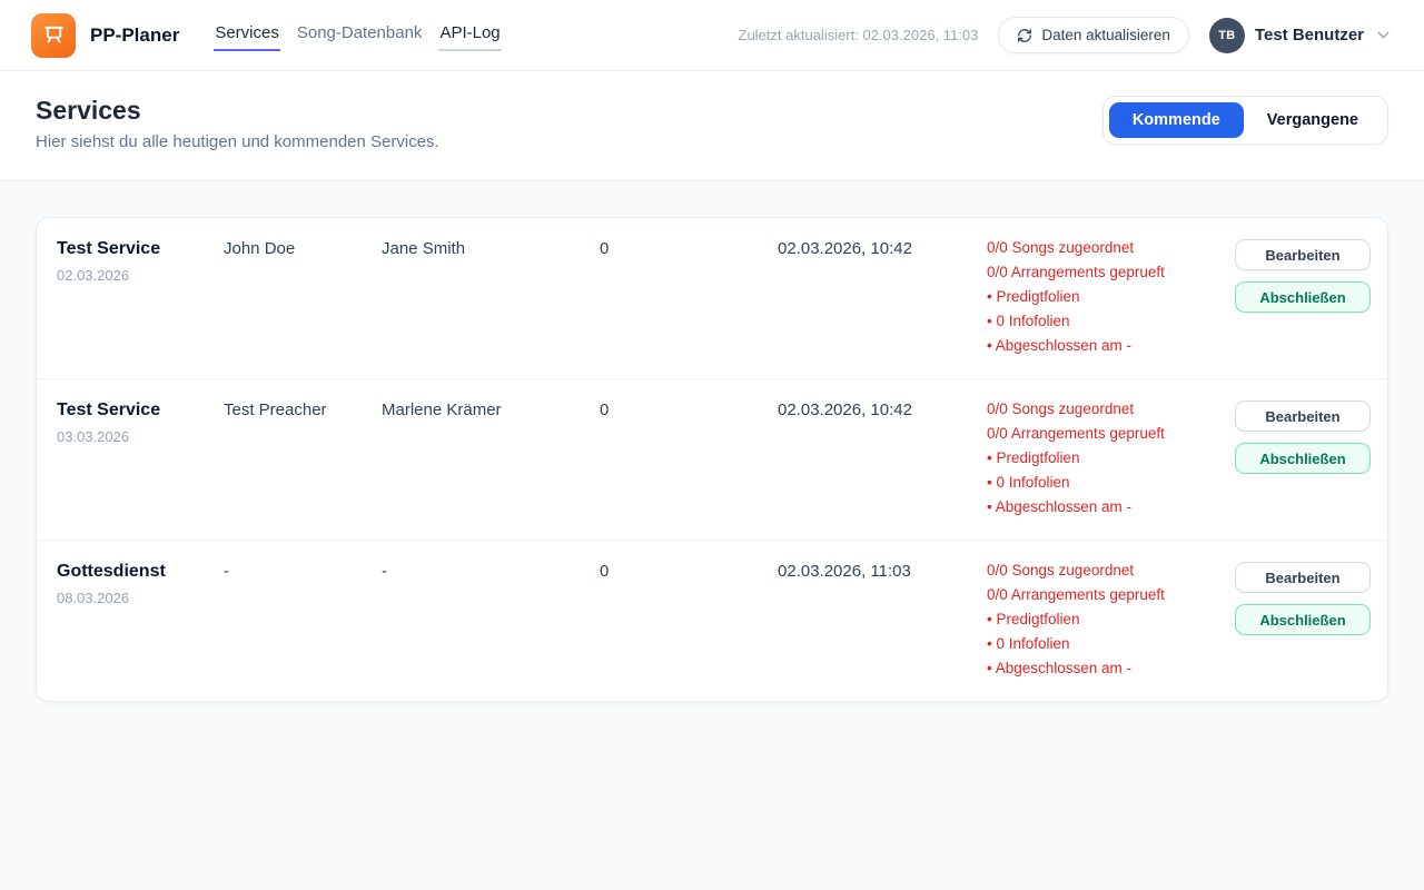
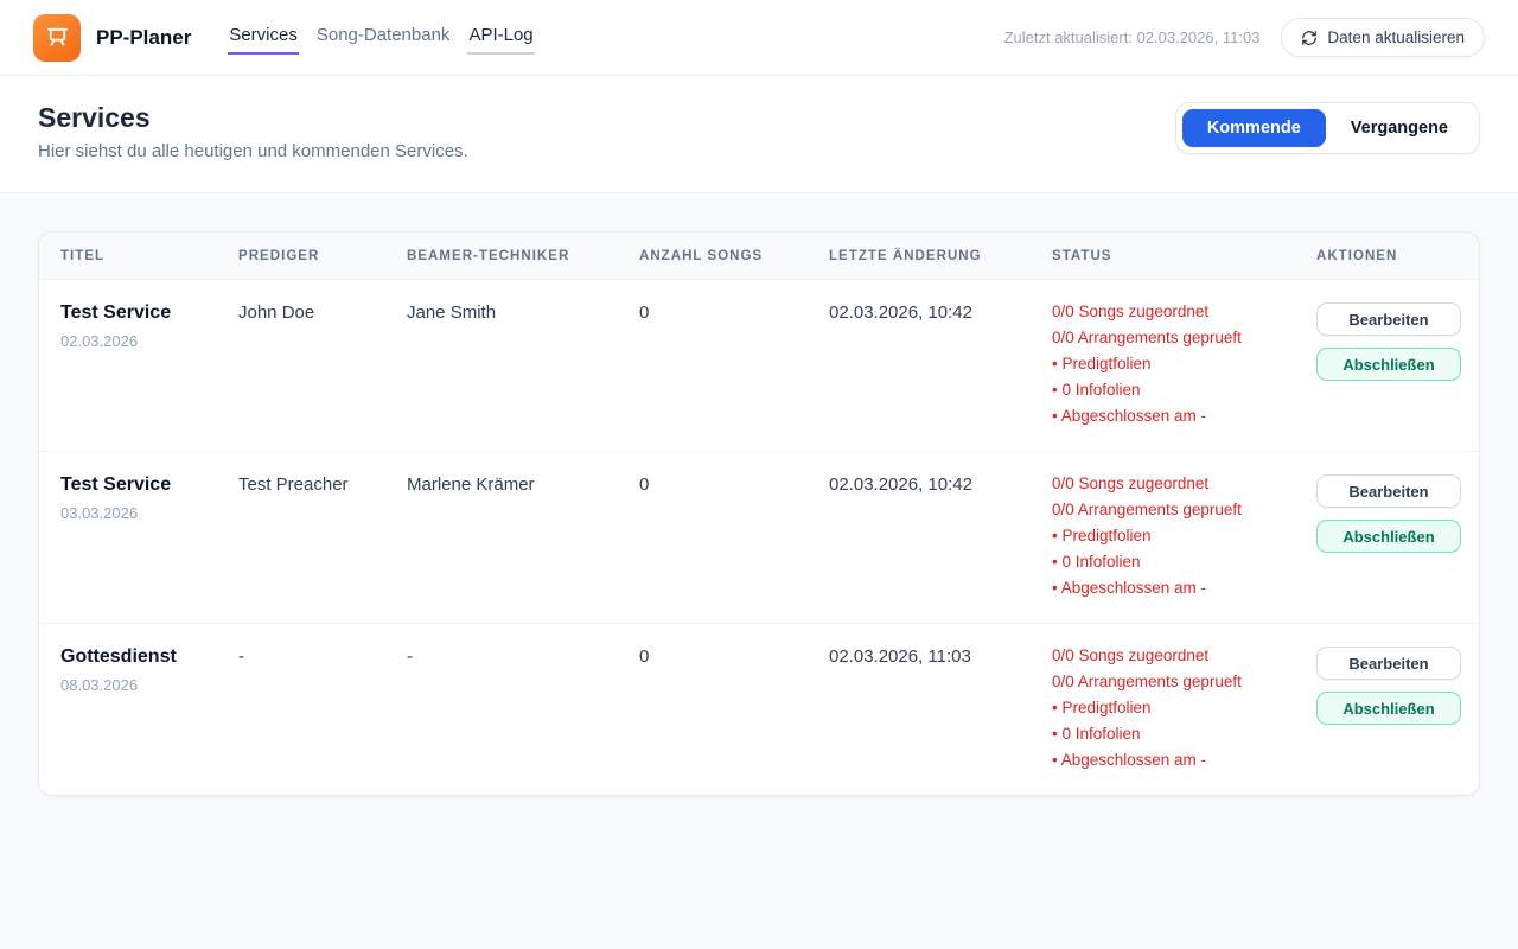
  PP-Planer
  Services
  Song-Datenbank
  API-Log
  Zuletzt aktualisiert: 02.03.2026, 11:03
  Daten aktualisieren
- TB
- Test Benutzer
  Services
  Hier siehst du alle heutigen und kommenden Services.
  Kommende
  Vergangene
+ TITEL
+ PREDIGER
+ BEAMER-TECHNIKER
+ ANZAHL SONGS
+ LETZTE ÄNDERUNG
+ STATUS
+ AKTIONEN
  Test Service
  02.03.2026
  John Doe
  Jane Smith
  0
  02.03.2026, 10:42
  0/0 Songs zugeordnet
  0/0 Arrangements geprueft
  • Predigtfolien
  • 0 Infofolien
  • Abgeschlossen am -
  Bearbeiten
  Abschließen
  Test Service
  03.03.2026
  Test Preacher
  Marlene Krämer
  0
  02.03.2026, 10:42
  0/0 Songs zugeordnet
  0/0 Arrangements geprueft
  • Predigtfolien
  • 0 Infofolien
  • Abgeschlossen am -
  Bearbeiten
  Abschließen
  Gottesdienst
  08.03.2026
  -
  -
  0
  02.03.2026, 11:03
  0/0 Songs zugeordnet
  0/0 Arrangements geprueft
  • Predigtfolien
  • 0 Infofolien
  • Abgeschlossen am -
  Bearbeiten
  Abschließen
